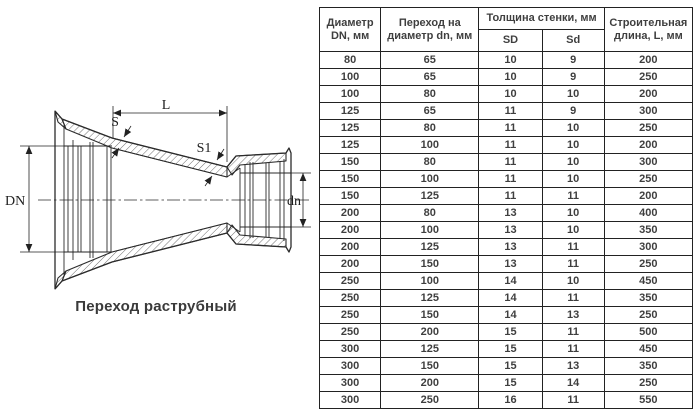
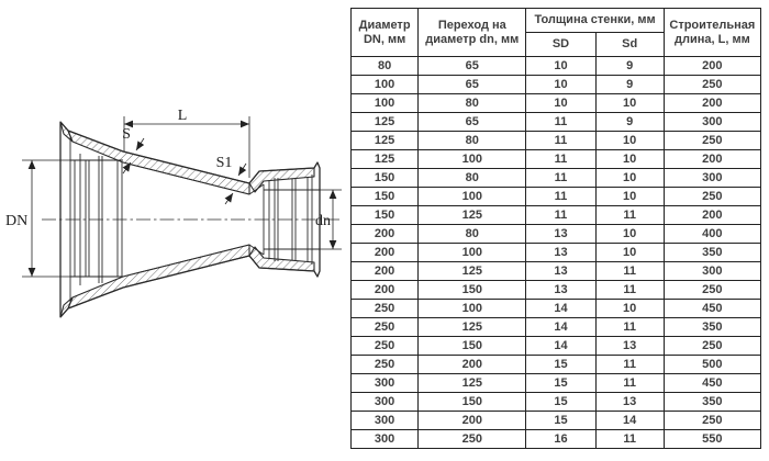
  L
  DN
  dn
  S
  S1
- Переход раструбный
  Диаметр DN, мм	Переход на диаметр dn, мм	Толщина стенки, мм	Строительная длина, L, мм
  SD	Sd
  80	65	10	9	200
  100	65	10	9	250
  100	80	10	10	200
  125	65	11	9	300
  125	80	11	10	250
  125	100	11	10	200
  150	80	11	10	300
  150	100	11	10	250
  150	125	11	11	200
  200	80	13	10	400
  200	100	13	10	350
  200	125	13	11	300
  200	150	13	11	250
  250	100	14	10	450
  250	125	14	11	350
  250	150	14	13	250
  250	200	15	11	500
  300	125	15	11	450
  300	150	15	13	350
  300	200	15	14	250
  300	250	16	11	550
